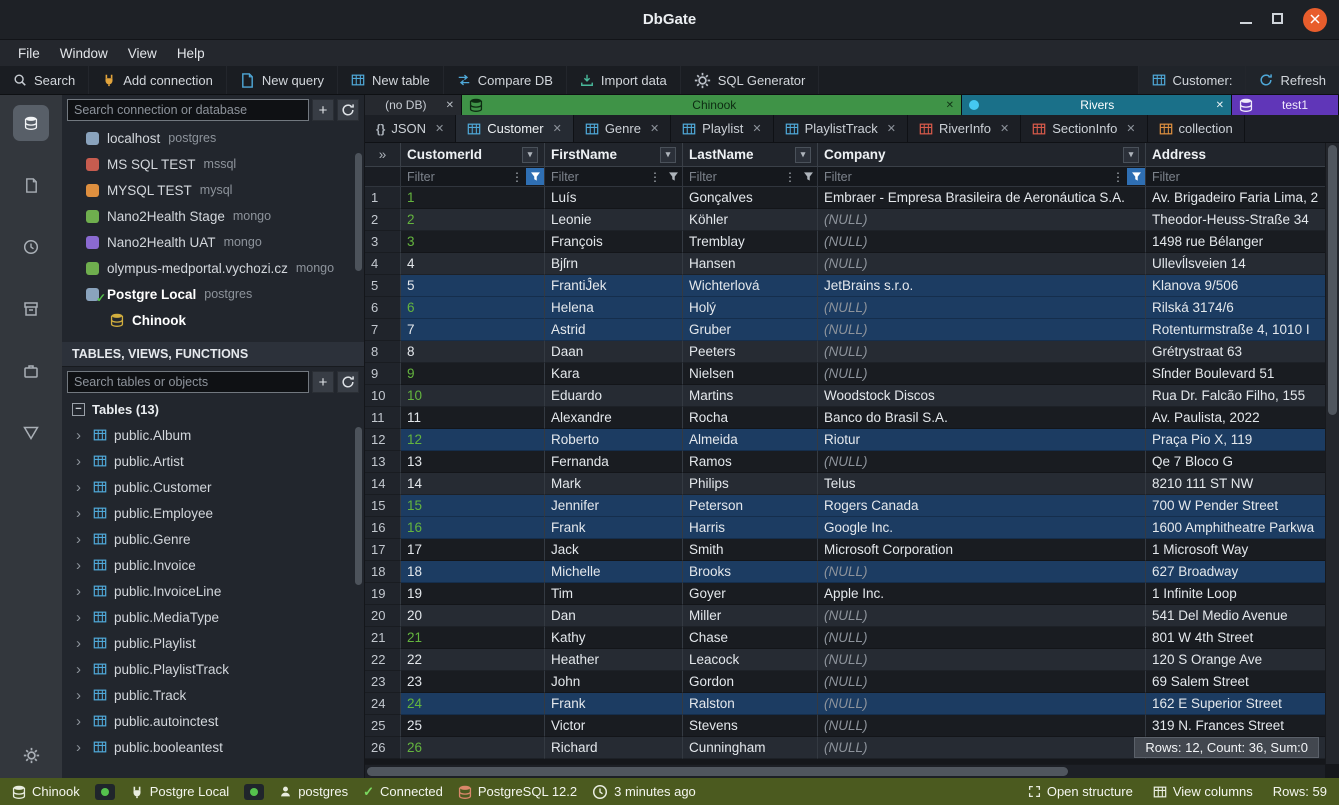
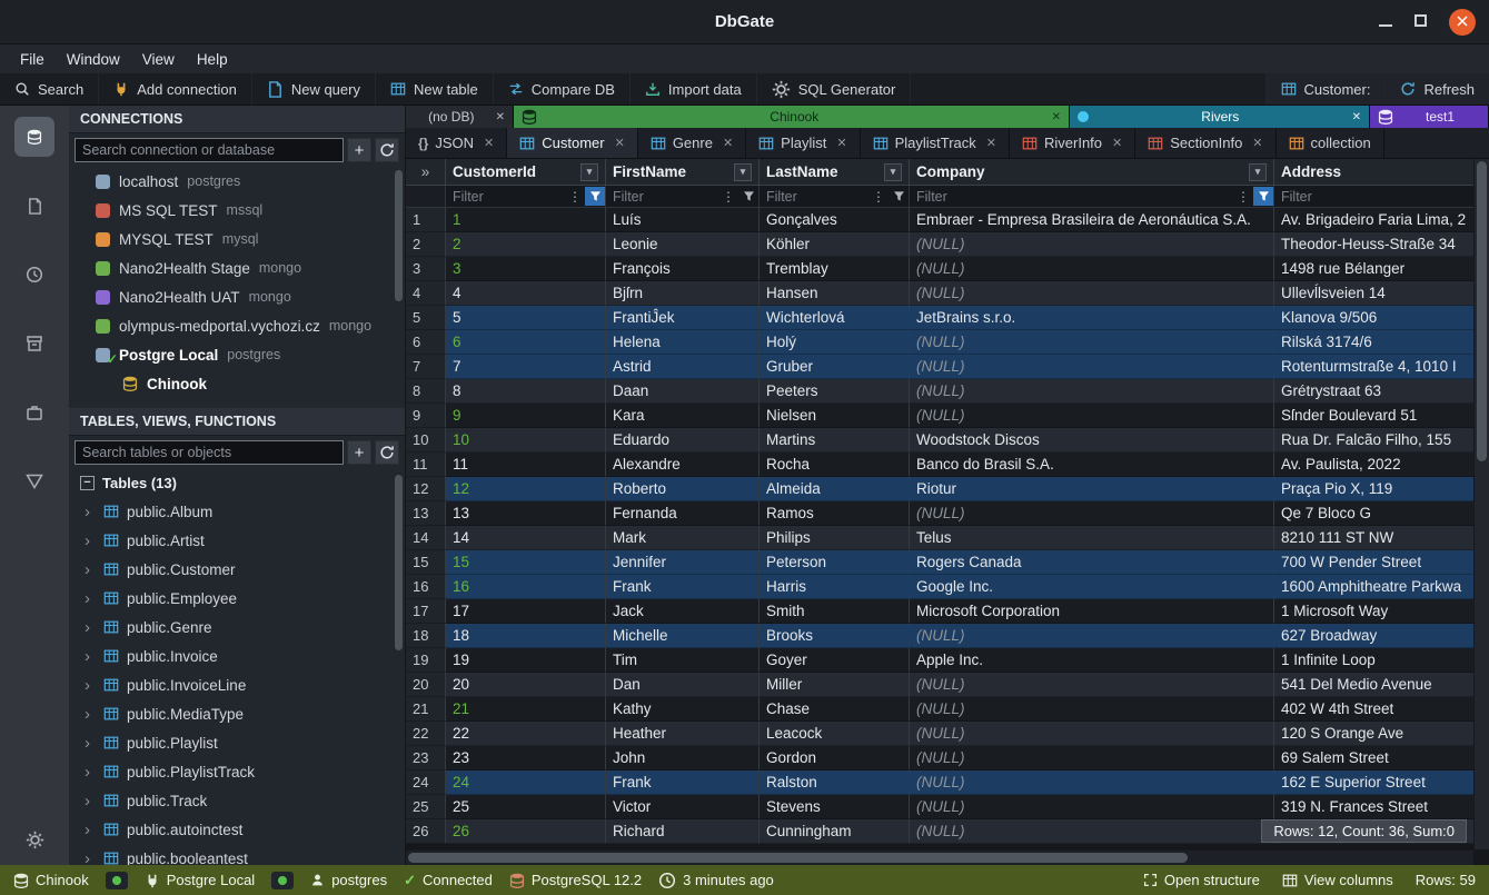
  DbGate
  File
  Window
  View
  Help
  Search
  Add connection
  New query
  New table
  Compare DB
  Import data
  SQL Generator
  Customer:
  Refresh
+ CONNECTIONS
  Search connection or database
  +
  localhost
  postgres
  MS SQL TEST
  mssql
  MYSQL TEST
  mysql
  Nano2Health Stage
  mongo
  Nano2Health UAT
  mongo
  olympus-medportal.vychozi.cz
  mongo
  ✓
  Postgre Local
  postgres
  Chinook
  TABLES, VIEWS, FUNCTIONS
  Search tables or objects
  +
  −
  Tables (13)
  ›
  public.Album
  ›
  public.Artist
  ›
  public.Customer
  ›
  public.Employee
  ›
  public.Genre
  ›
  public.Invoice
  ›
  public.InvoiceLine
  ›
  public.MediaType
  ›
  public.Playlist
  ›
  public.PlaylistTrack
  ›
  public.Track
  ›
  public.autoinctest
  ›
  public.booleantest
  (no DB)
  ✕
  Chinook
  ✕
  Rivers
  ✕
  test1
  {}
  JSON
  ✕
  Customer
  ✕
  Genre
  ✕
  Playlist
  ✕
  PlaylistTrack
  ✕
  RiverInfo
  ✕
  SectionInfo
  ✕
  collection
  »
  CustomerId
  ▾
  FirstName
  ▾
  LastName
  ▾
  Company
  ▾
  Address
  Filter
  ⋮
  Filter
  ⋮
  Filter
  ⋮
  Filter
  ⋮
  Filter
  1
  1
  Luís
  Gonçalves
  Embraer - Empresa Brasileira de Aeronáutica S.A.
  Av. Brigadeiro Faria Lima, 2
  2
  2
  Leonie
  Köhler
  (NULL)
  Theodor-Heuss-Straße 34
  3
  3
  François
  Tremblay
  (NULL)
  1498 rue Bélanger
  4
  4
  Bjſrn
  Hansen
  (NULL)
  Ullevĺlsveien 14
  5
  5
  FrantiĴek
  Wichterlová
  JetBrains s.r.o.
  Klanova 9/506
  6
  6
  Helena
  Holý
  (NULL)
  Rilská 3174/6
  7
  7
  Astrid
  Gruber
  (NULL)
  Rotenturmstraße 4, 1010 I
  8
  8
  Daan
  Peeters
  (NULL)
  Grétrystraat 63
  9
  9
  Kara
  Nielsen
  (NULL)
  Sſnder Boulevard 51
  10
  10
  Eduardo
  Martins
  Woodstock Discos
  Rua Dr. Falcão Filho, 155
  11
  11
  Alexandre
  Rocha
  Banco do Brasil S.A.
  Av. Paulista, 2022
  12
  12
  Roberto
  Almeida
  Riotur
  Praça Pio X, 119
  13
  13
  Fernanda
  Ramos
  (NULL)
  Qe 7 Bloco G
  14
  14
  Mark
  Philips
  Telus
  8210 111 ST NW
  15
  15
  Jennifer
  Peterson
  Rogers Canada
  700 W Pender Street
  16
  16
  Frank
  Harris
  Google Inc.
  1600 Amphitheatre Parkwa
  17
  17
  Jack
  Smith
  Microsoft Corporation
  1 Microsoft Way
  18
  18
  Michelle
  Brooks
  (NULL)
  627 Broadway
  19
  19
  Tim
  Goyer
  Apple Inc.
  1 Infinite Loop
  20
  20
  Dan
  Miller
  (NULL)
  541 Del Medio Avenue
  21
  21
  Kathy
  Chase
  (NULL)
- 801 W 4th Street
+ 402 W 4th Street
  22
  22
  Heather
  Leacock
  (NULL)
  120 S Orange Ave
  23
  23
  John
  Gordon
  (NULL)
  69 Salem Street
  24
  24
  Frank
  Ralston
  (NULL)
  162 E Superior Street
  25
  25
  Victor
  Stevens
  (NULL)
  319 N. Frances Street
  26
  26
  Richard
  Cunningham
  (NULL)
  Rows: 12, Count: 36, Sum:0
  Chinook
  Postgre Local
  postgres
  ✓
  Connected
  PostgreSQL 12.2
  3 minutes ago
  Open structure
  View columns
  Rows: 59
